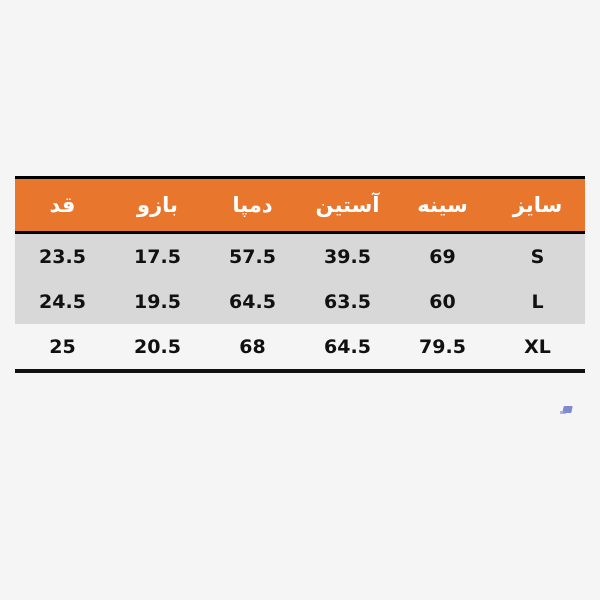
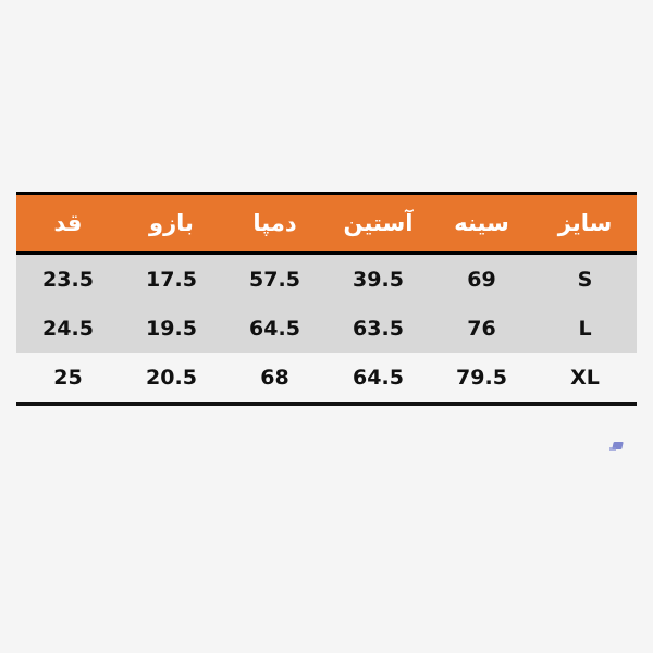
  سایز	سینه	آستین	دمپا	بازو	قد
  S	69	39.5	57.5	17.5	23.5
- L	60	63.5	64.5	19.5	24.5
+ L	76	63.5	64.5	19.5	24.5
  XL	79.5	64.5	68	20.5	25
